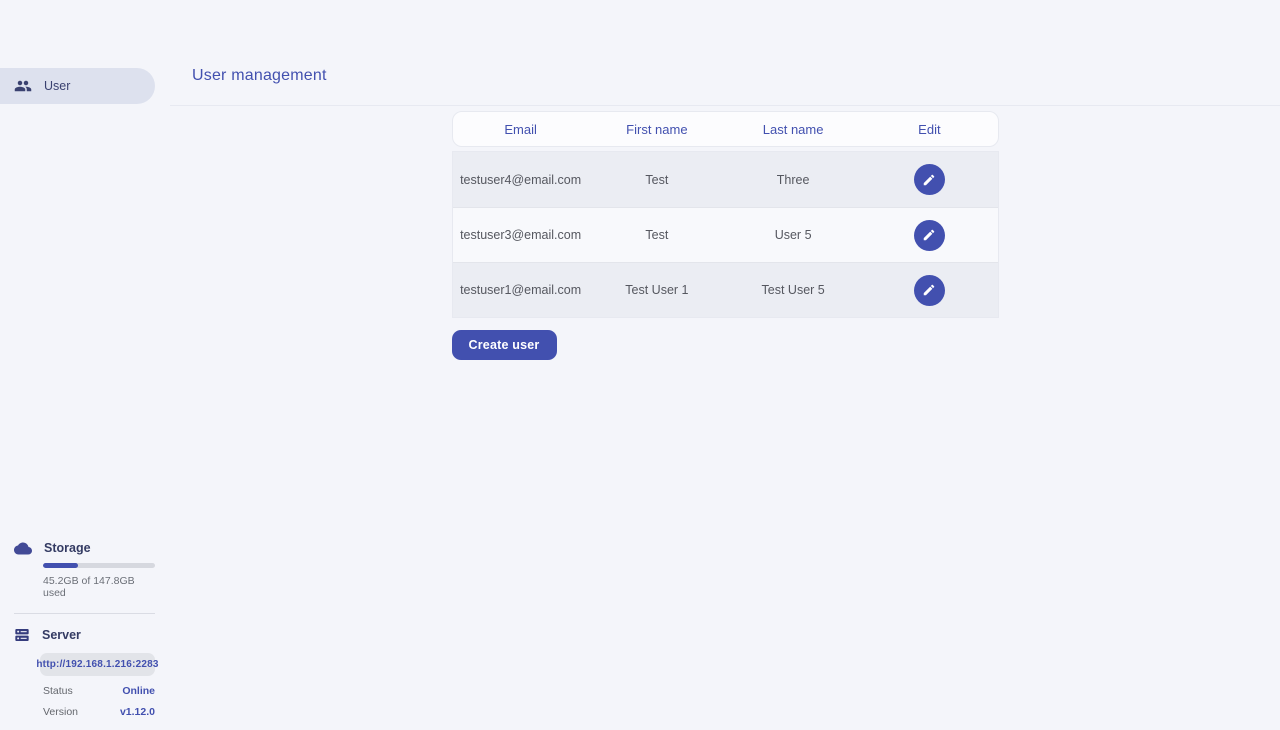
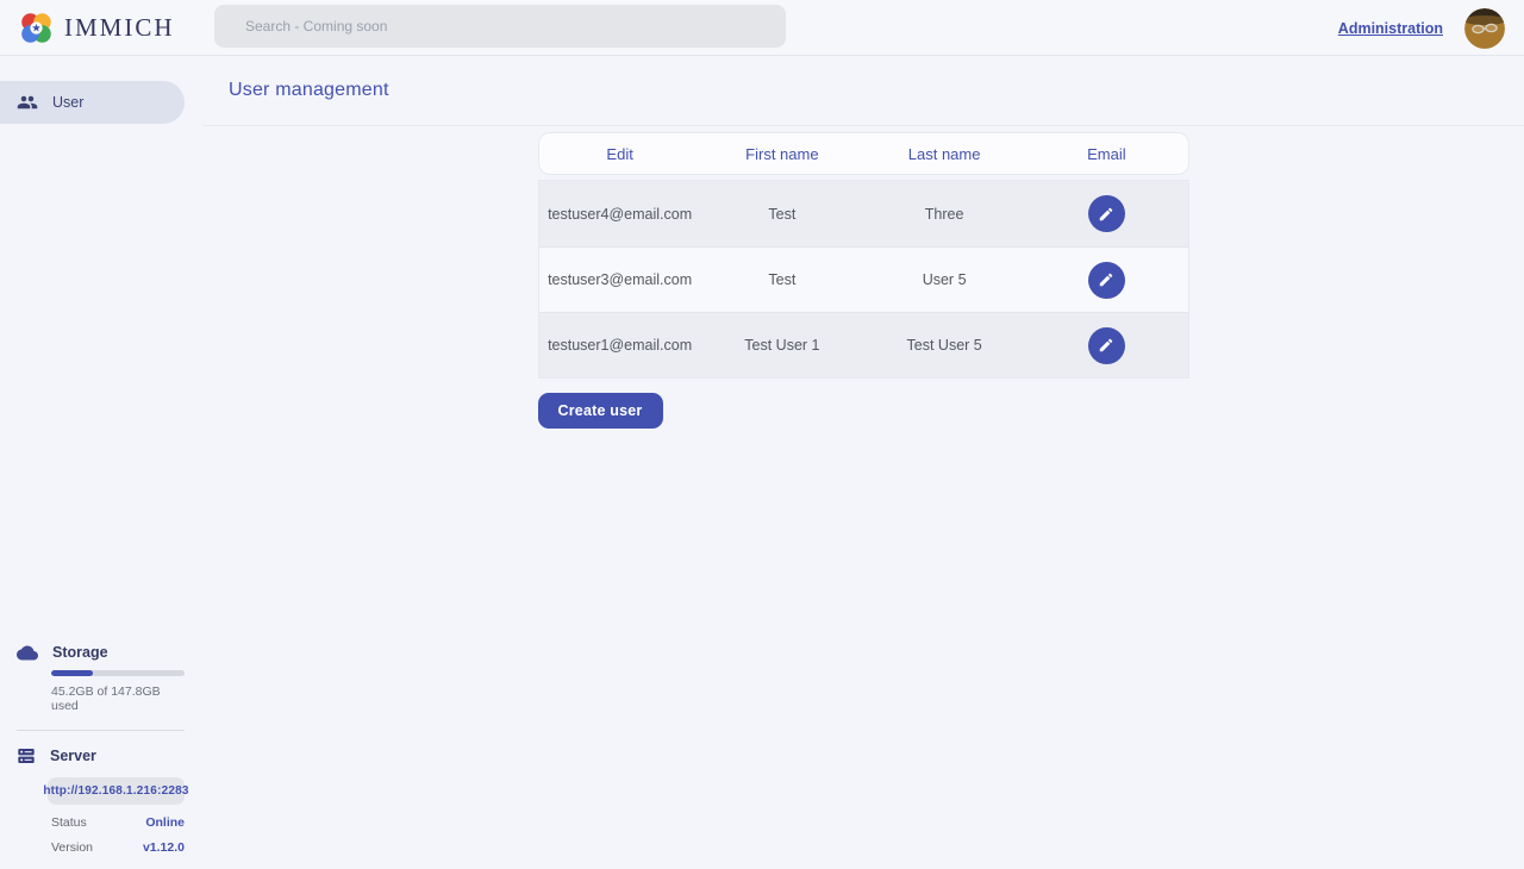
+ IMMICH
+ Search - Coming soon
+ Administration
  User
  Storage
  45.2GB of 147.8GB used
  Server
  http://192.168.1.216:2283
  Status
  Online
  Version
  v1.12.0
  User management
- Email
+ Edit
  First name
  Last name
- Edit
+ Email
  testuser4@email.com
  Test
  Three
  testuser3@email.com
  Test
  User 5
  testuser1@email.com
  Test User 1
  Test User 5
  Create user
